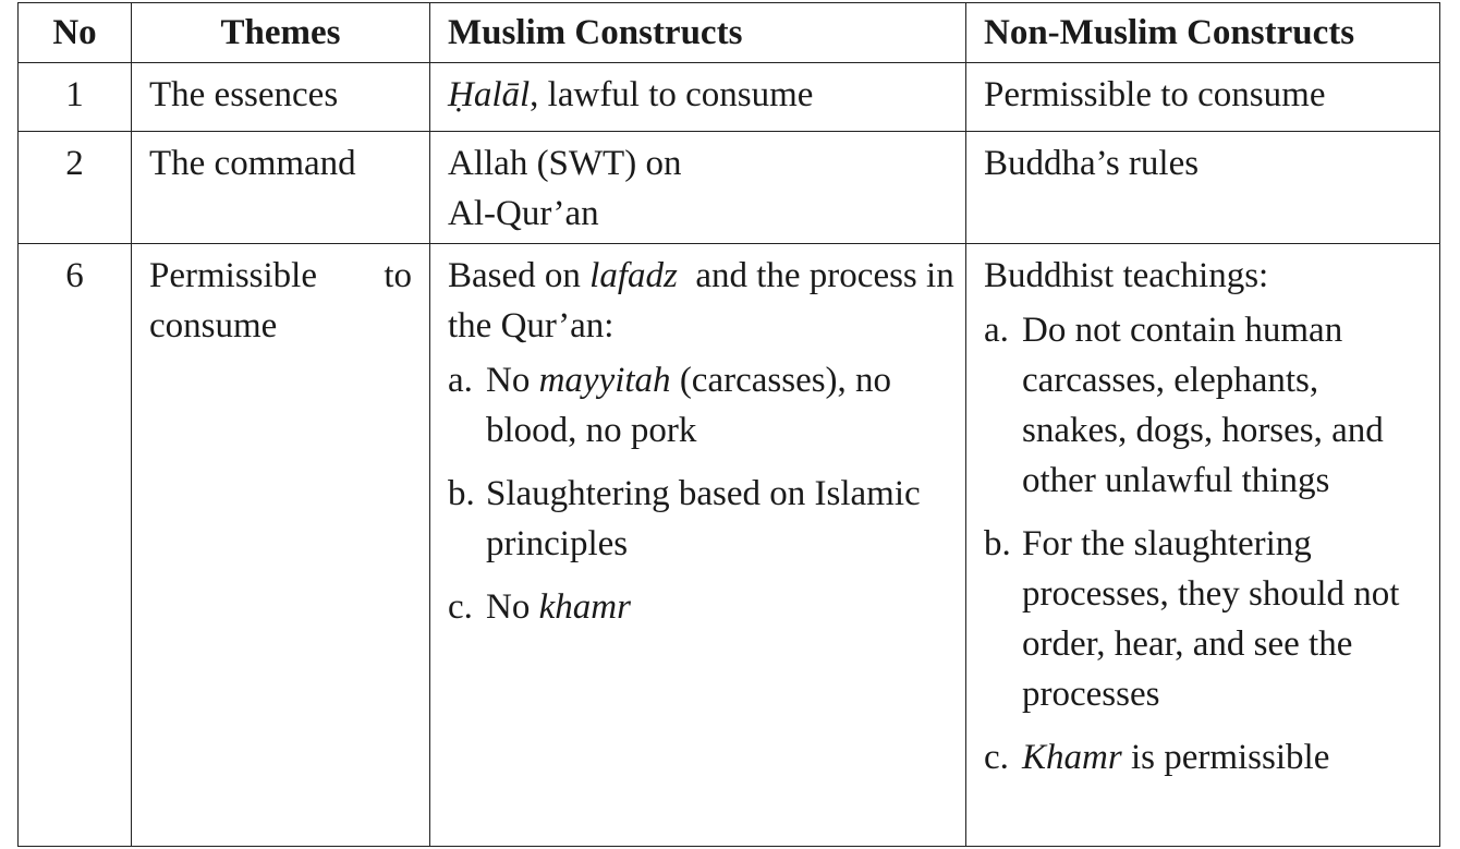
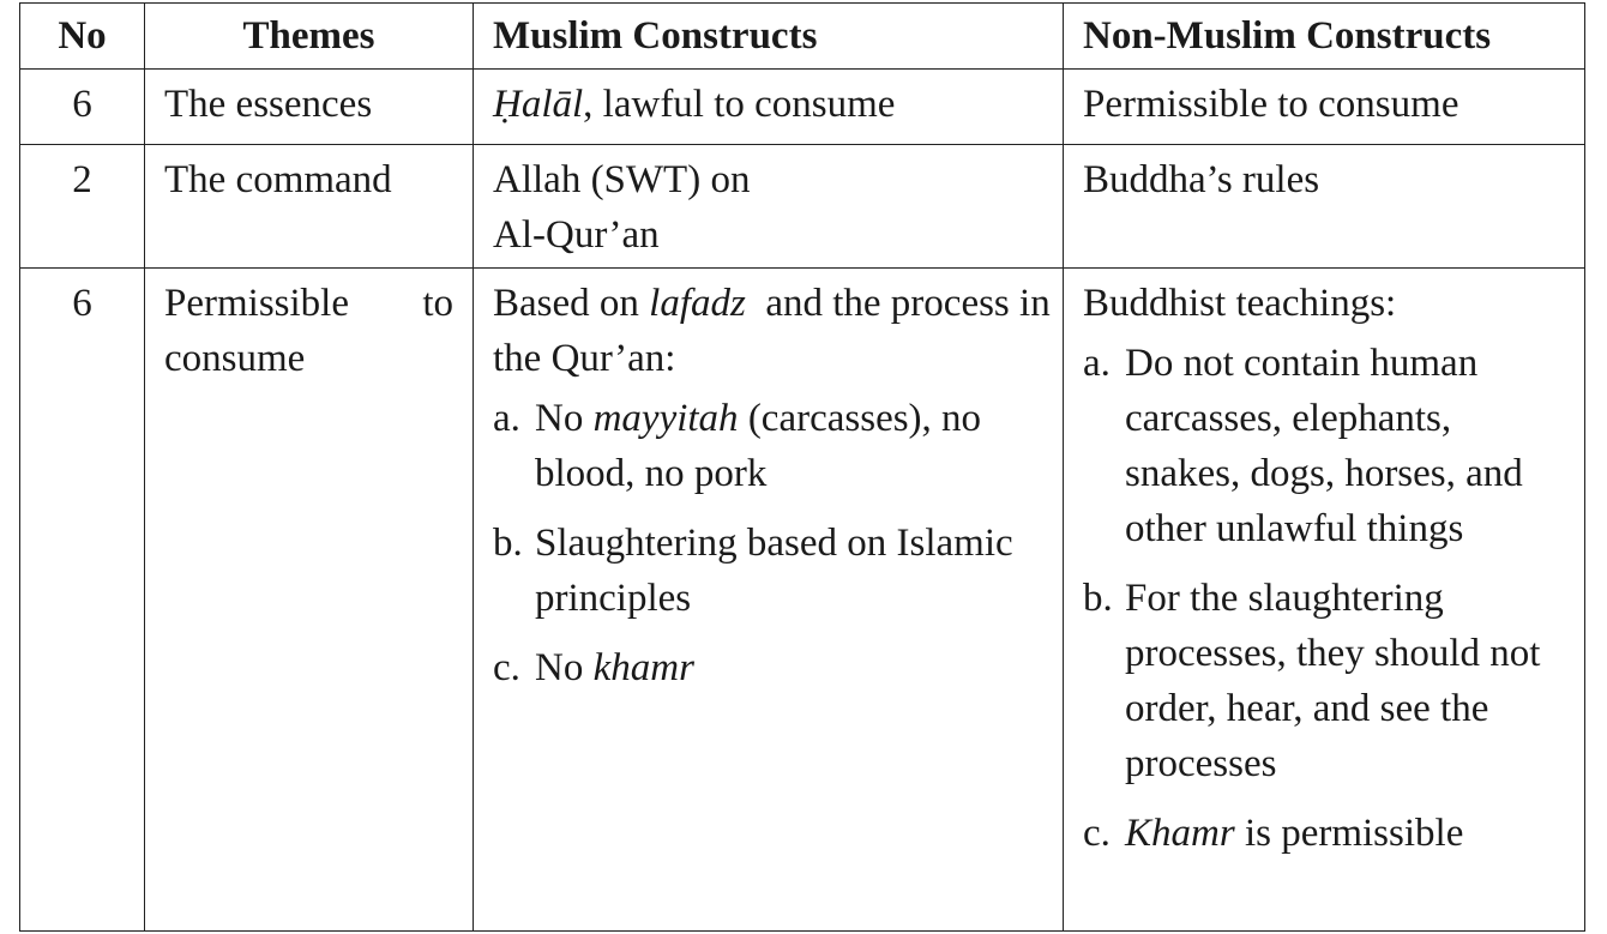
  No	Themes	Muslim Constructs	Non-Muslim Constructs
- 1	The essences	Ḥalāl, lawful to consume	Permissible to consume
+ 6	The essences	Ḥalāl, lawful to consume	Permissible to consume
  2	The command	Allah (SWT) on Al-Qur’an	Buddha’s rules
  6	Permissible to consume	Based on lafadz and the process in the Qur’an: a. No mayyitah (carcasses), no blood, no pork b. Slaughtering based on Islamic principles c. No khamr	Buddhist teachings: a. Do not contain human carcasses, elephants, snakes, dogs, horses, and other unlawful things b. For the slaughtering processes, they should not order, hear, and see the processes c. Khamr is permissible
